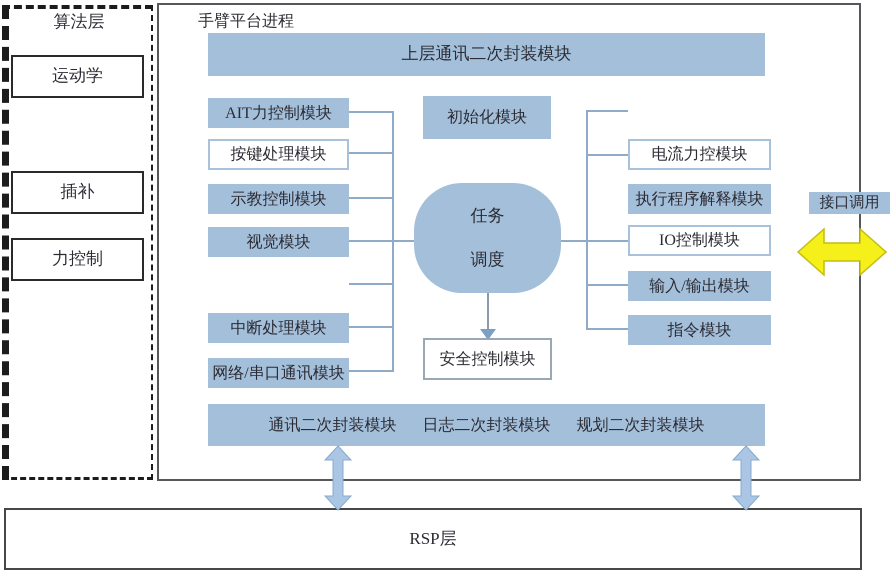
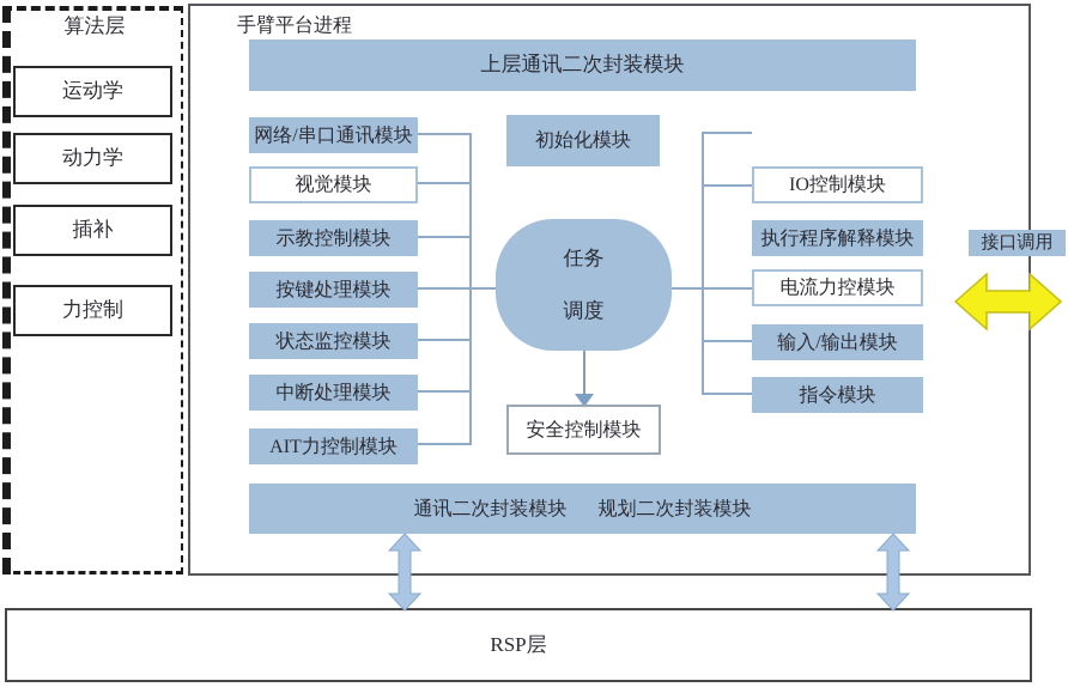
  算法层
  运动学
+ 动力学
  插补
  力控制
  手臂平台进程
  上层通讯二次封装模块
- AIT力控制模块
+ 网络/串口通讯模块
- 按键处理模块
+ 视觉模块
  示教控制模块
- 视觉模块
+ 按键处理模块
+ 状态监控模块
  中断处理模块
- 网络/串口通讯模块
+ AIT力控制模块
  初始化模块
  任务
  调度
  安全控制模块
- 电流力控模块
+ IO控制模块
  执行程序解释模块
- IO控制模块
+ 电流力控模块
  输入/输出模块
  指令模块
  通讯二次封装模块
- 日志二次封装模块
  规划二次封装模块
  接口调用
  RSP层
